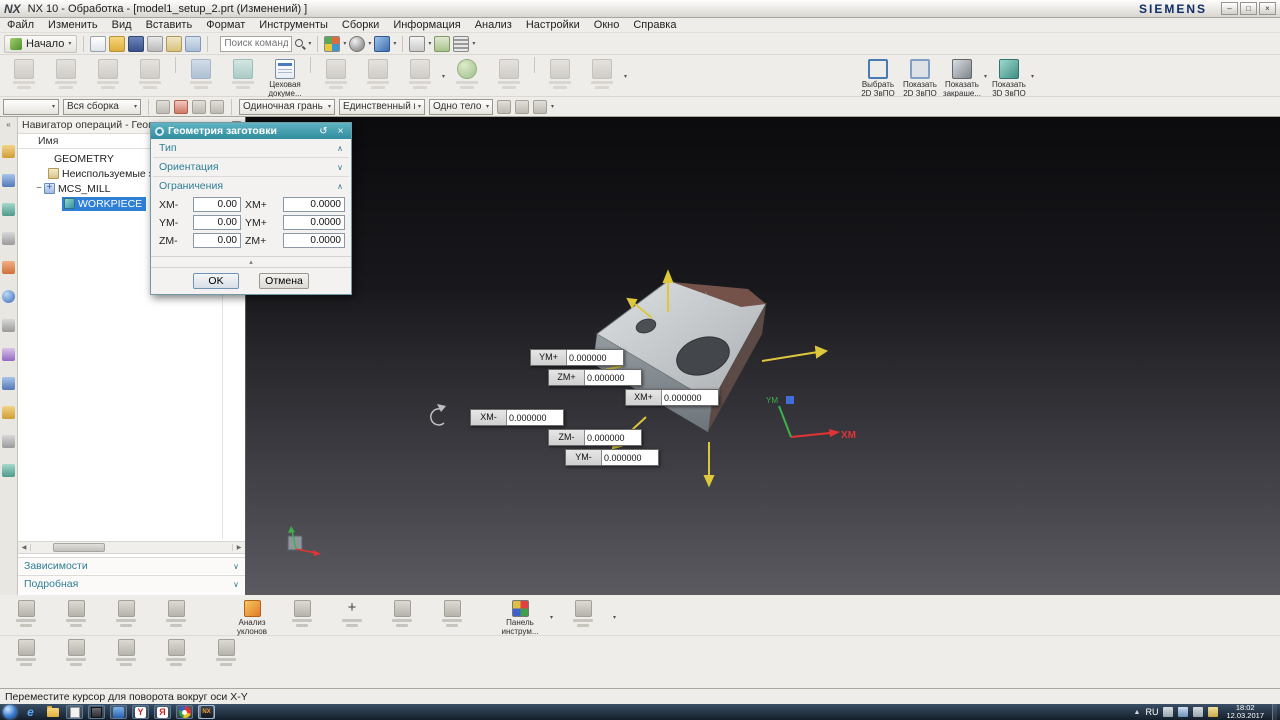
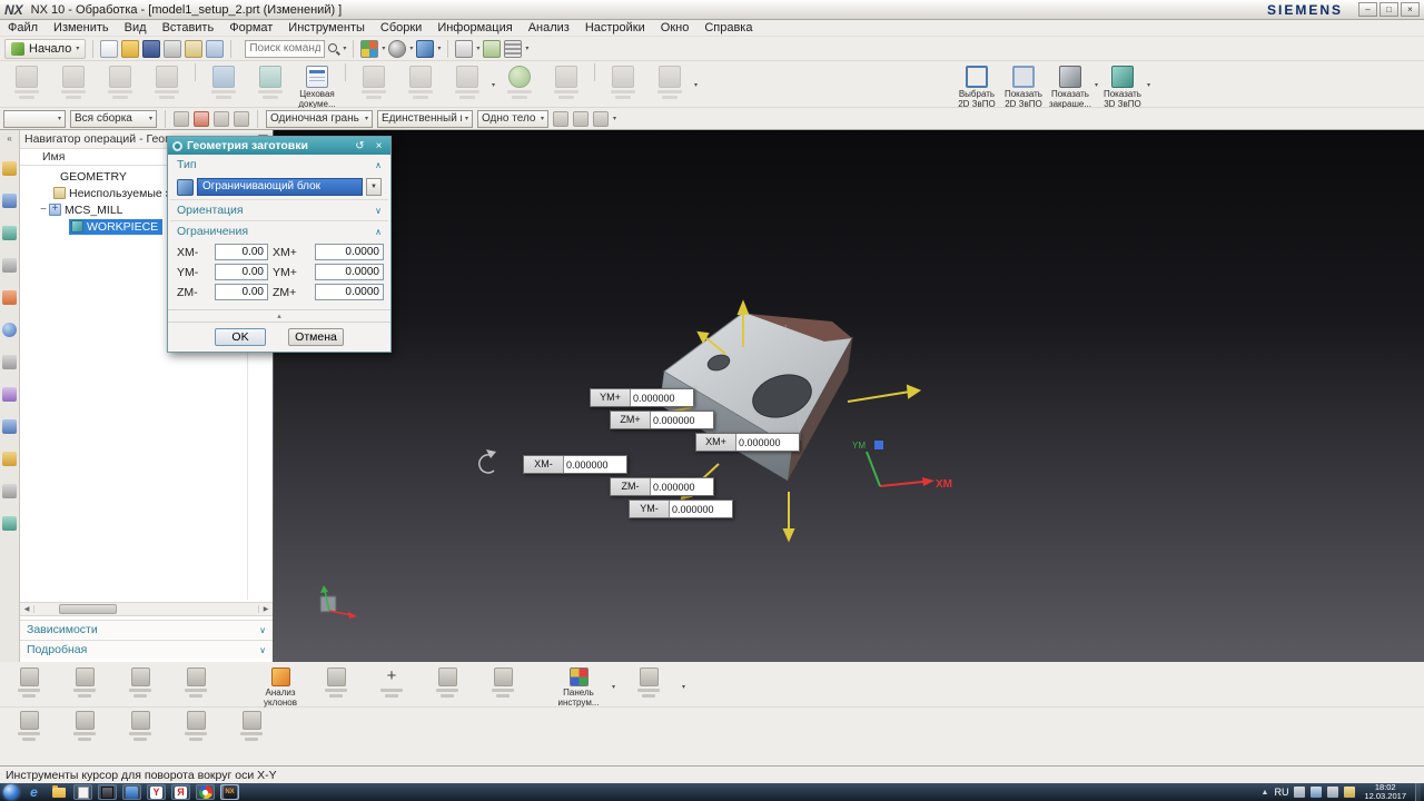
  NX
  NX 10 - Обработка - [model1_setup_2.prt (Изменений) ]
  SIEMENS
  –
  □
  ×
  Файл
  Изменить
  Вид
  Вставить
  Формат
  Инструменты
  Сборки
  Информация
  Анализ
  Настройки
  Окно
  Справка
  Начало
  Поиск команд
  Цеховая докуме...
  Выбрать 2D ЗвПО
  Показать 2D ЗвПО
  Показать закраше...
  Показать 3D ЗвПО
  Вся сборка
  Одиночная грань
  Единственный
  Одно тело
  «
  Навигатор операций - Гео
  Имя
  GEOMETRY
  −
  MCS_MILL
  WORKPIECE
  Зависимости
  ∨
  Подробная
  ∨
  XM
  YM
  YM+
  0.000000
  ZM+
  0.000000
  XM+
  0.000000
  XM-
  0.000000
  ZM-
  0.000000
  YM-
  0.000000
  Геометрия заготовки
  ↺
  ×
  Тип
  ∧
+ Ограничивающий блок
  Ориентация
  ∨
  Ограничения
  ∧
  XM-
  0.00
  XM+
  0.0000
  YM-
  0.00
  YM+
  0.0000
  ZM-
  0.00
  ZM+
  0.0000
  OK
  Отмена
  Анализ уклонов
  +
  Панель инструм...
- Переместите курсор для поворота вокруг оси X-Y
+ Инструменты курсор для поворота вокруг оси X-Y
  e
  Y
  Я
  RU
  18:02
  12.03.2017
